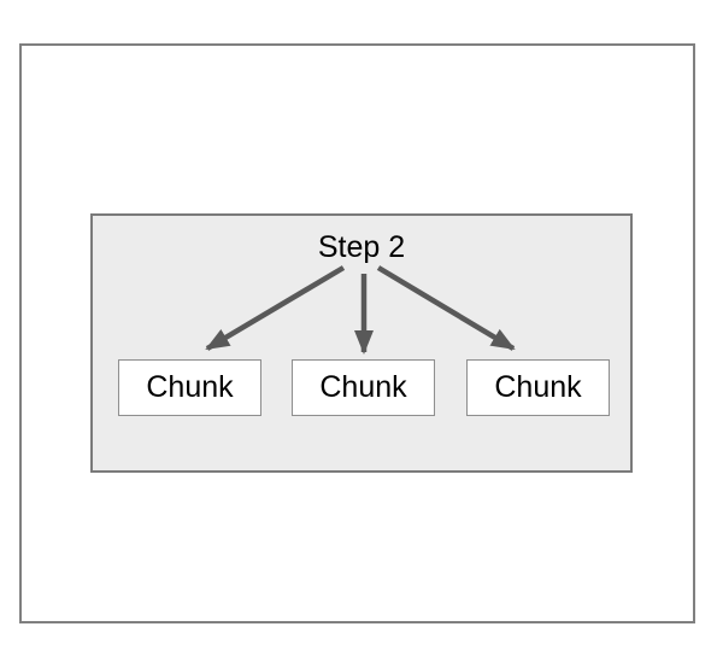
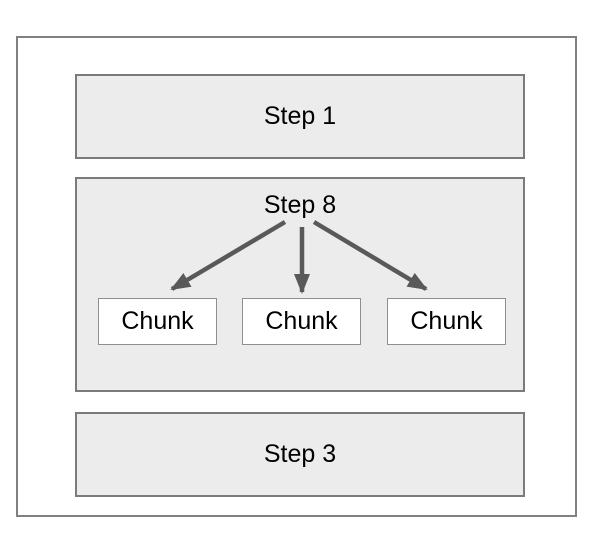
+ Step 1
- Step 2
+ Step 8
  Chunk
  Chunk
  Chunk
+ Step 3
